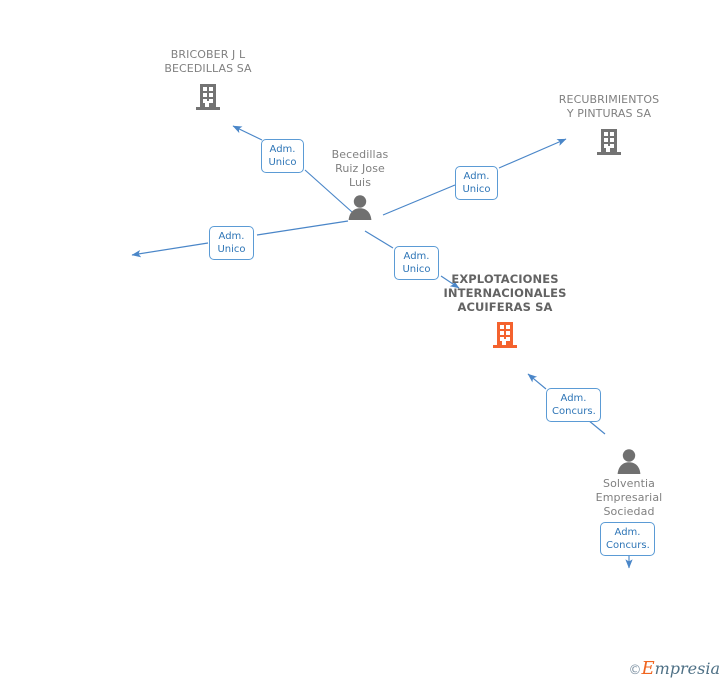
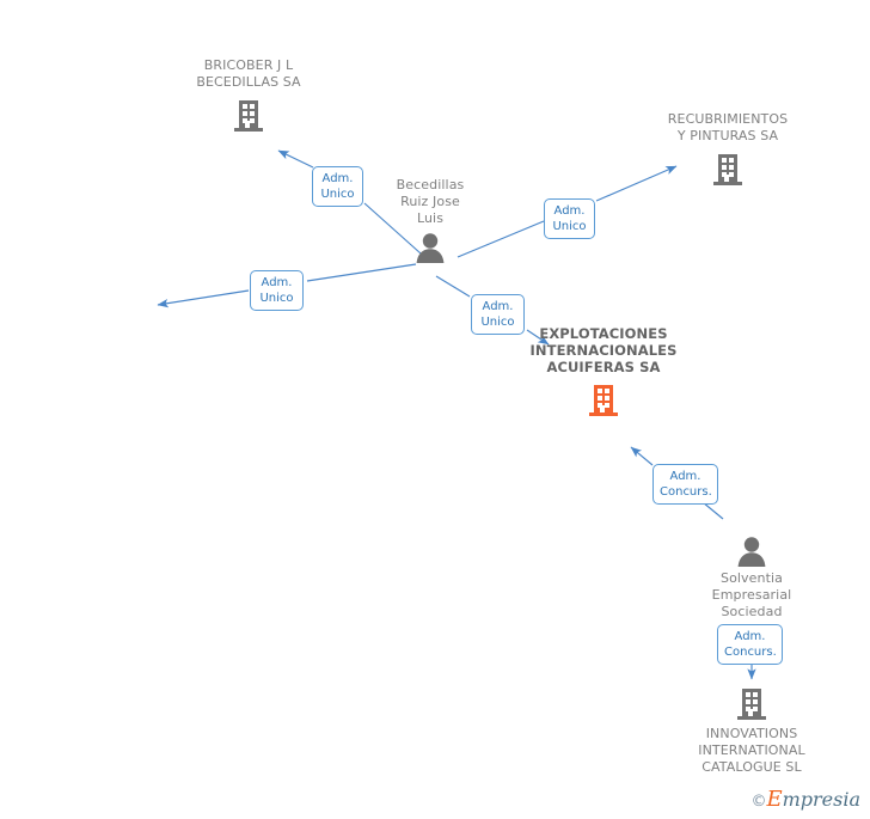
  BRICOBER J L
  BECEDILLAS SA
  RECUBRIMIENTOS
  Y PINTURAS SA
  Becedillas
  Ruiz Jose
  Luis
  EXPLOTACIONES
  INTERNACIONALES
  ACUIFERAS SA
  Solventia
  Empresarial
  Sociedad
+ INNOVATIONS
+ INTERNATIONAL
+ CATALOGUE SL
  Adm.
  Unico
  Adm.
  Unico
  Adm.
  Unico
  Adm.
  Unico
  Adm.
  Concurs.
  Adm.
  Concurs.
  ©Empresia
